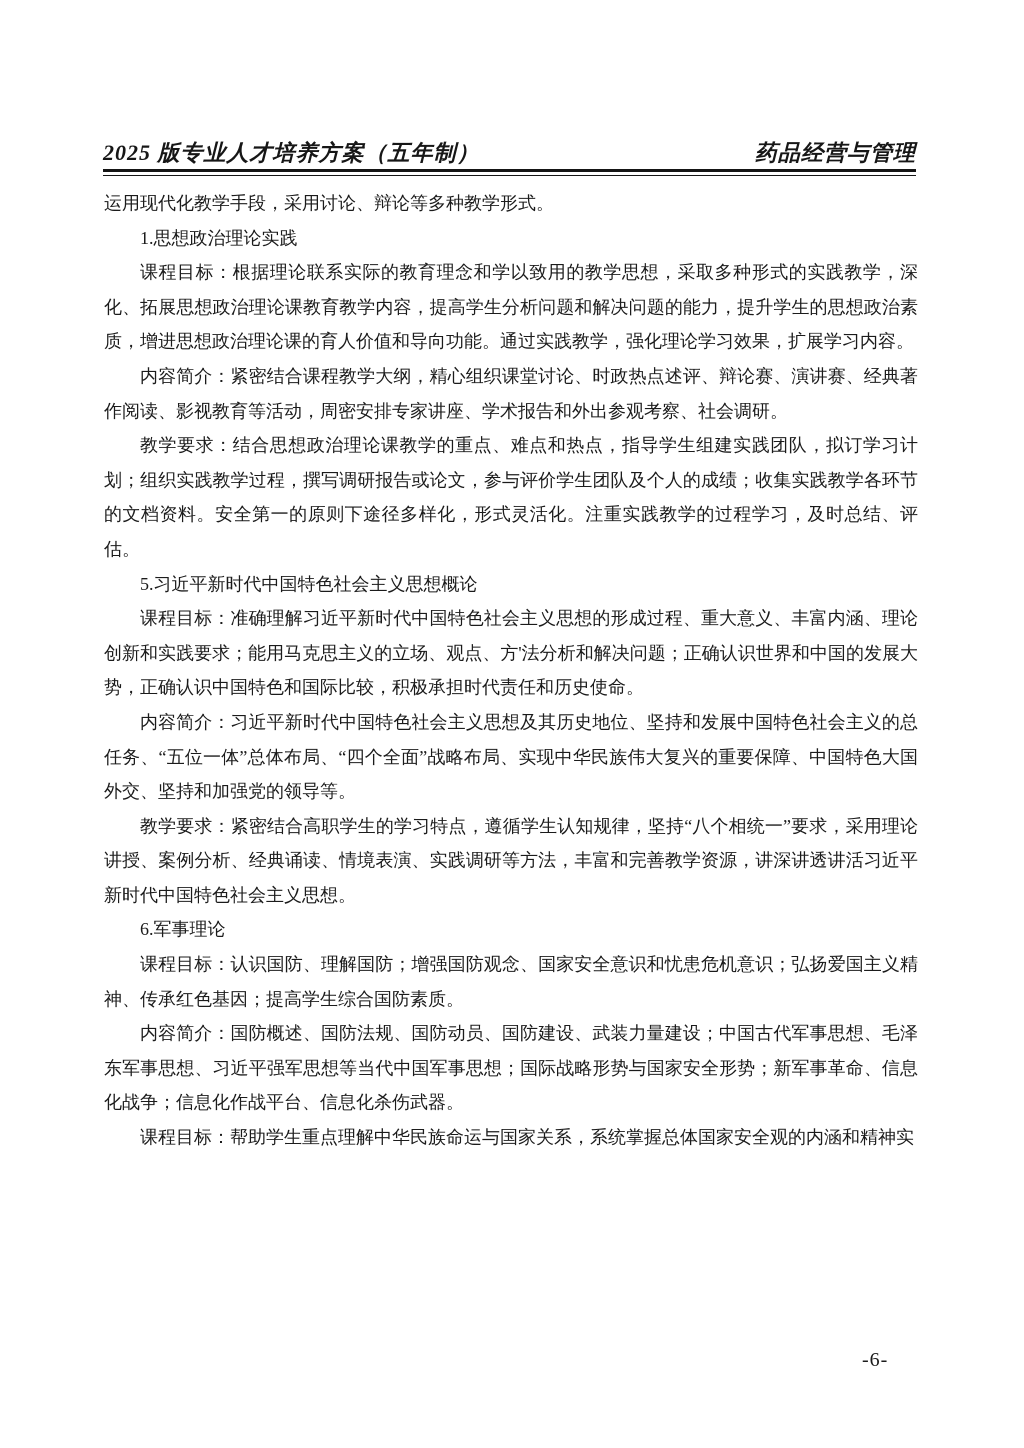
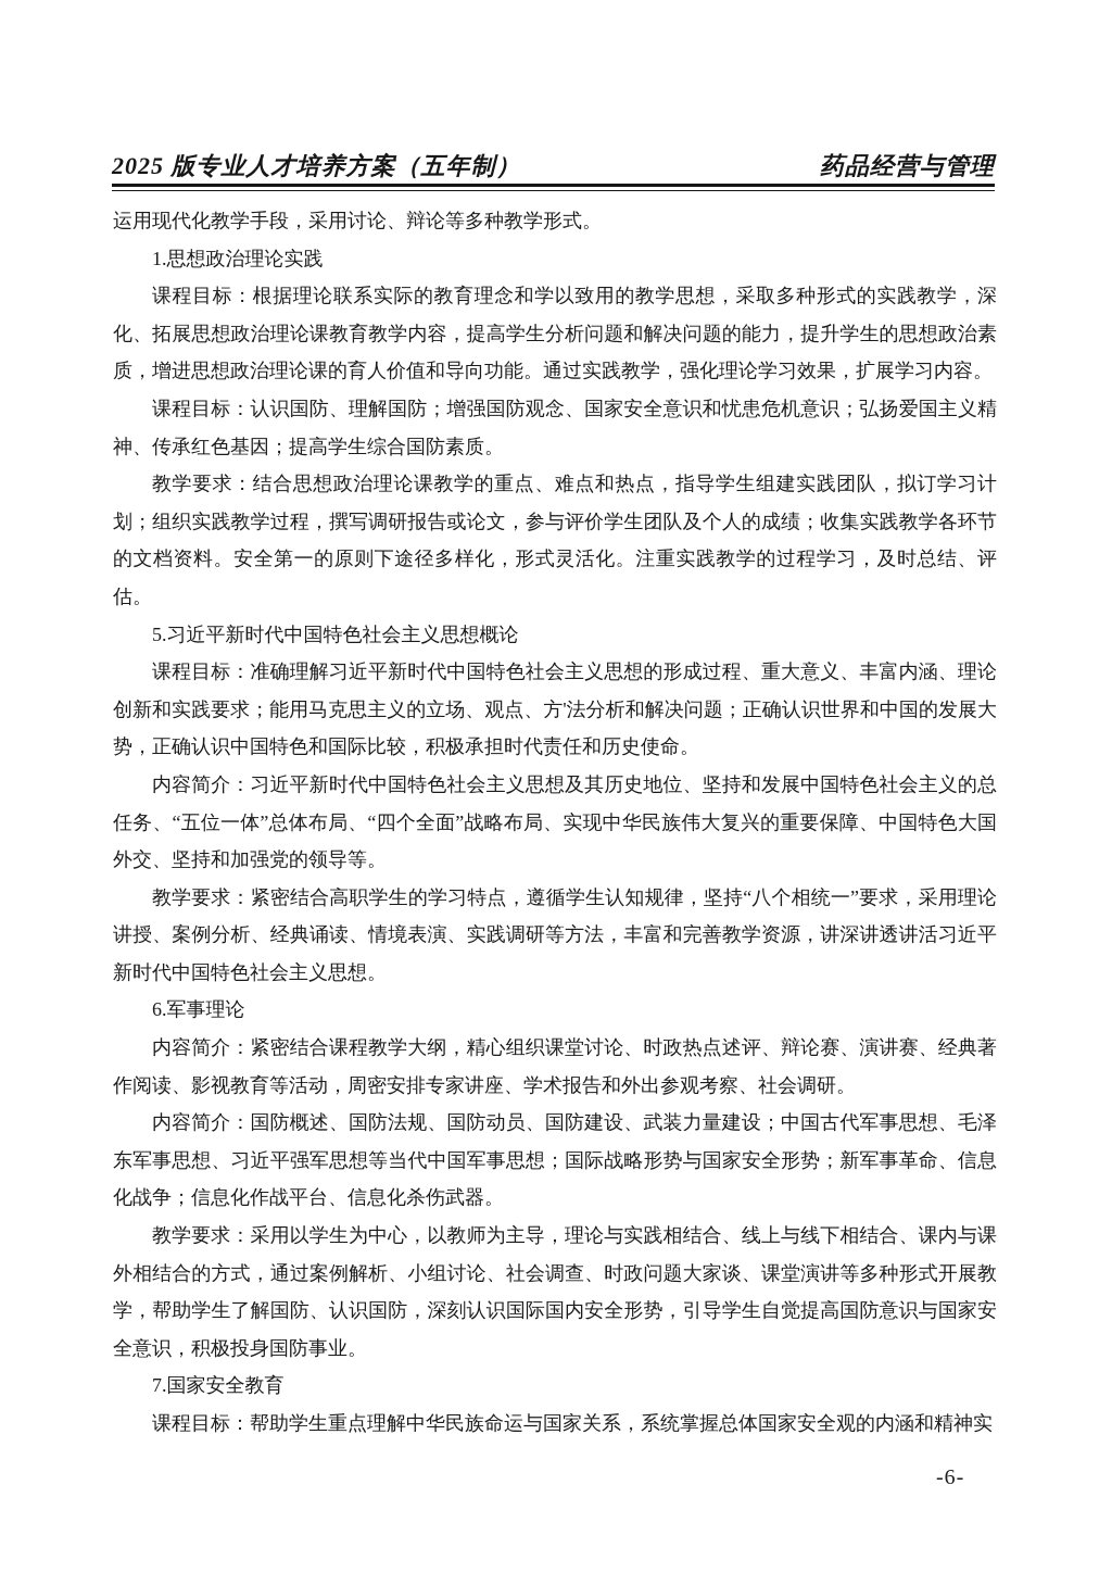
  2025 版专业人才培养方案（五年制）
  药品经营与管理
  运用现代化教学手段，采用讨论、辩论等多种教学形式。
  1.思想政治理论实践
  课程目标：根据理论联系实际的教育理念和学以致用的教学思想，采取多种形式的实践教学，深化、拓展思想政治理论课教育教学内容，提高学生分析问题和解决问题的能力，提升学生的思想政治素质，增进思想政治理论课的育人价值和导向功能。通过实践教学，强化理论学习效果，扩展学习内容。
- 内容简介：紧密结合课程教学大纲，精心组织课堂讨论、时政热点述评、辩论赛、演讲赛、经典著作阅读、影视教育等活动，周密安排专家讲座、学术报告和外出参观考察、社会调研。
+ 课程目标：认识国防、理解国防；增强国防观念、国家安全意识和忧患危机意识；弘扬爱国主义精神、传承红色基因；提高学生综合国防素质。
  教学要求：结合思想政治理论课教学的重点、难点和热点，指导学生组建实践团队，拟订学习计划；组织实践教学过程，撰写调研报告或论文，参与评价学生团队及个人的成绩；收集实践教学各环节的文档资料。安全第一的原则下途径多样化，形式灵活化。注重实践教学的过程学习，及时总结、评估。
  5.习近平新时代中国特色社会主义思想概论
  课程目标：准确理解习近平新时代中国特色社会主义思想的形成过程、重大意义、丰富内涵、理论创新和实践要求；能用马克思主义的立场、观点、方'法分析和解决问题；正确认识世界和中国的发展大势，正确认识中国特色和国际比较，积极承担时代责任和历史使命。
  内容简介：习近平新时代中国特色社会主义思想及其历史地位、坚持和发展中国特色社会主义的总任务、“五位一体”总体布局、“四个全面”战略布局、实现中华民族伟大复兴的重要保障、中国特色大国外交、坚持和加强党的领导等。
  教学要求：紧密结合高职学生的学习特点，遵循学生认知规律，坚持“八个相统一”要求，采用理论讲授、案例分析、经典诵读、情境表演、实践调研等方法，丰富和完善教学资源，讲深讲透讲活习近平新时代中国特色社会主义思想。
  6.军事理论
- 课程目标：认识国防、理解国防；增强国防观念、国家安全意识和忧患危机意识；弘扬爱国主义精神、传承红色基因；提高学生综合国防素质。
+ 内容简介：紧密结合课程教学大纲，精心组织课堂讨论、时政热点述评、辩论赛、演讲赛、经典著作阅读、影视教育等活动，周密安排专家讲座、学术报告和外出参观考察、社会调研。
  内容简介：国防概述、国防法规、国防动员、国防建设、武装力量建设；中国古代军事思想、毛泽东军事思想、习近平强军思想等当代中国军事思想；国际战略形势与国家安全形势；新军事革命、信息化战争；信息化作战平台、信息化杀伤武器。
+ 教学要求：采用以学生为中心，以教师为主导，理论与实践相结合、线上与线下相结合、课内与课外相结合的方式，通过案例解析、小组讨论、社会调查、时政问题大家谈、课堂演讲等多种形式开展教学，帮助学生了解国防、认识国防，深刻认识国际国内安全形势，引导学生自觉提高国防意识与国家安全意识，积极投身国防事业。
+ 7.国家安全教育
  课程目标：帮助学生重点理解中华民族命运与国家关系，系统掌握总体国家安全观的内涵和精神实
  -6-
